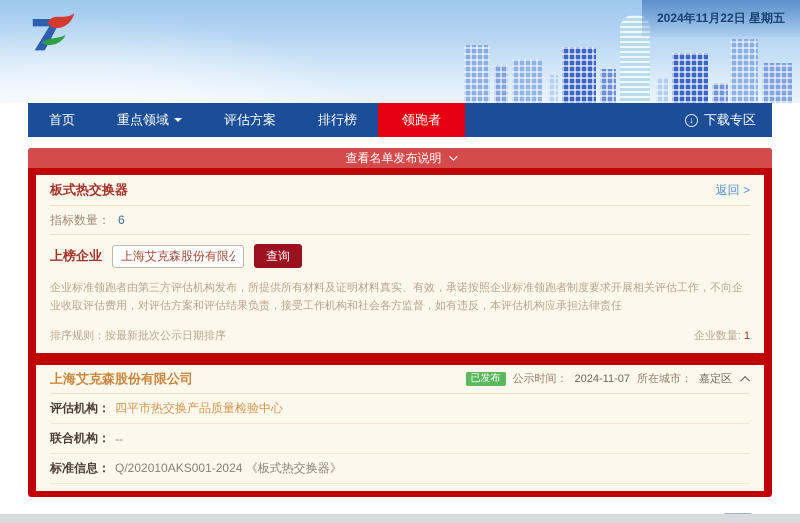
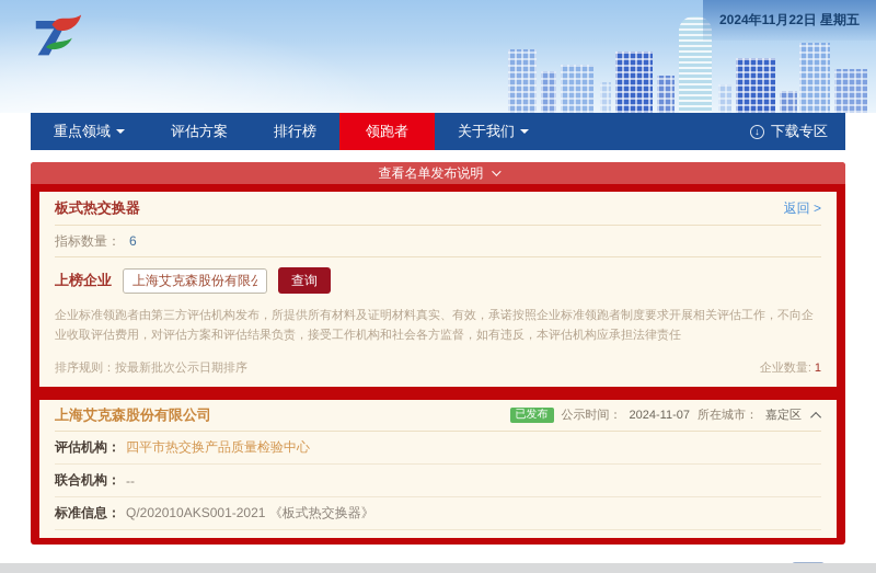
  2024年11月22日 星期五
- 首页
  重点领域
  评估方案
  排行榜
  领跑者
+ 关于我们
  ↓
  下载专区
  查看名单发布说明
  板式热交换器
  返回 >
  指标数量：
  6
  上榜企业
  上海艾克森股份有限公
  查询
  企业标准领跑者由第三方评估机构发布，所提供所有材料及证明材料真实、有效，承诺按照企业标准领跑者制度要求开展相关评估工作，不向企业收取评估费用，对评估方案和评估结果负责，接受工作机构和社会各方监督，如有违反，本评估机构应承担法律责任
  排序规则：按最新批次公示日期排序
  企业数量: 1
  上海艾克森股份有限公司
  已发布
  公示时间：
  2024-11-07
  所在城市：
  嘉定区
  评估机构：
  四平市热交换产品质量检验中心
  联合机构：
  --
  标准信息：
- Q/202010AKS001-2024 《板式热交换器》
+ Q/202010AKS001-2021 《板式热交换器》
